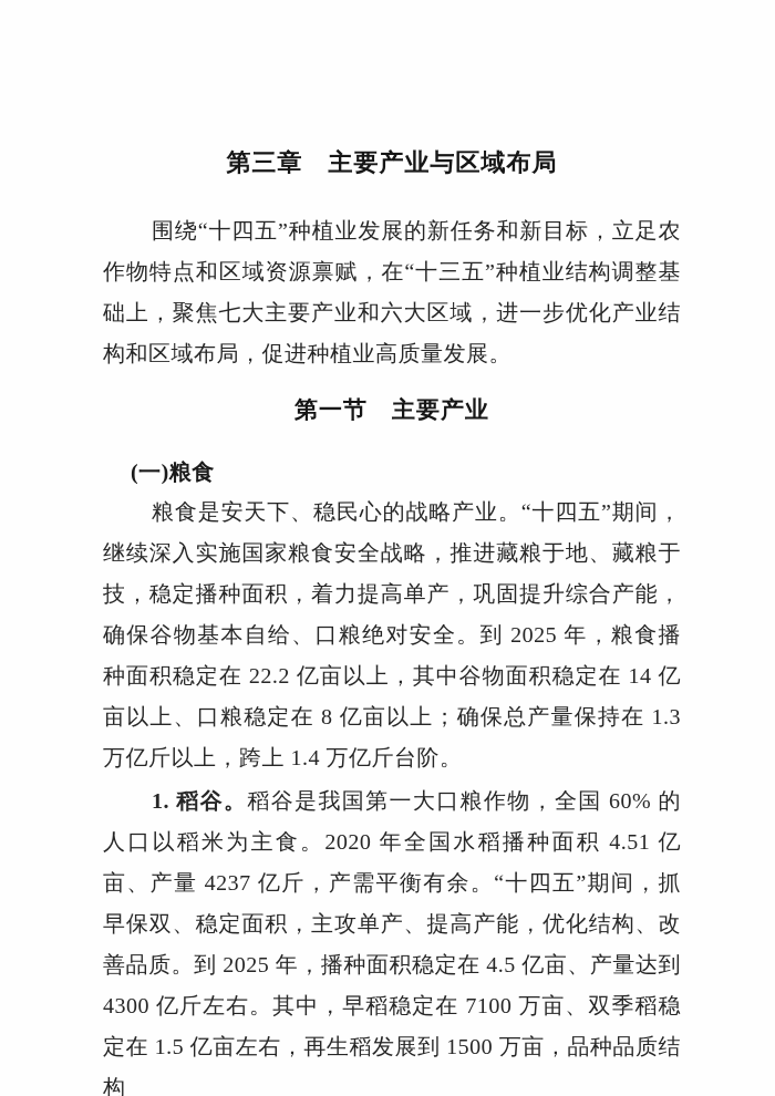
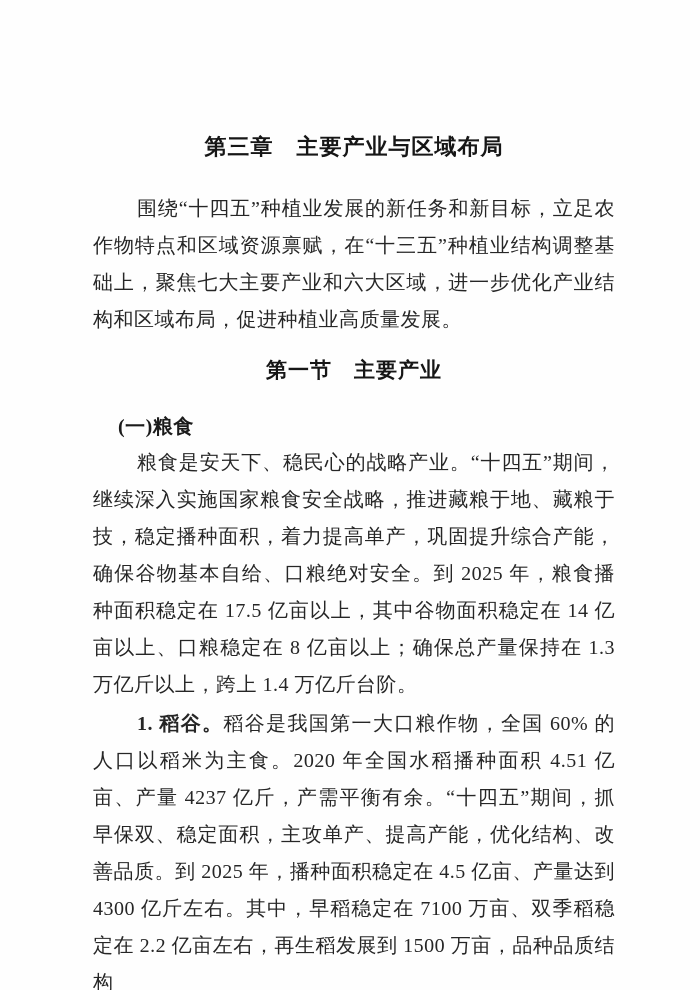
  第三章 主要产业与区域布局
  围绕“十四五”种植业发展的新任务和新目标，立足农作物特点和区域资源禀赋，在“十三五”种植业结构调整基础上，聚焦七大主要产业和六大区域，进一步优化产业结构和区域布局，促进种植业高质量发展。
  第一节 主要产业
  (一)粮食
- 粮食是安天下、稳民心的战略产业。“十四五”期间，继续深入实施国家粮食安全战略，推进藏粮于地、藏粮于技，稳定播种面积，着力提高单产，巩固提升综合产能，确保谷物基本自给、口粮绝对安全。到 2025 年，粮食播种面积稳定在 22.2 亿亩以上，其中谷物面积稳定在 14 亿亩以上、口粮稳定在 8 亿亩以上；确保总产量保持在 1.3 万亿斤以上，跨上 1.4 万亿斤台阶。
+ 粮食是安天下、稳民心的战略产业。“十四五”期间，继续深入实施国家粮食安全战略，推进藏粮于地、藏粮于技，稳定播种面积，着力提高单产，巩固提升综合产能，确保谷物基本自给、口粮绝对安全。到 2025 年，粮食播种面积稳定在 17.5 亿亩以上，其中谷物面积稳定在 14 亿亩以上、口粮稳定在 8 亿亩以上；确保总产量保持在 1.3 万亿斤以上，跨上 1.4 万亿斤台阶。
- 1. 稻谷。稻谷是我国第一大口粮作物，全国 60% 的人口以稻米为主食。2020 年全国水稻播种面积 4.51 亿亩、产量 4237 亿斤，产需平衡有余。“十四五”期间，抓早保双、稳定面积，主攻单产、提高产能，优化结构、改善品质。到 2025 年，播种面积稳定在 4.5 亿亩、产量达到 4300 亿斤左右。其中，早稻稳定在 7100 万亩、双季稻稳定在 1.5 亿亩左右，再生稻发展到 1500 万亩，品种品质结构
+ 1. 稻谷。稻谷是我国第一大口粮作物，全国 60% 的人口以稻米为主食。2020 年全国水稻播种面积 4.51 亿亩、产量 4237 亿斤，产需平衡有余。“十四五”期间，抓早保双、稳定面积，主攻单产、提高产能，优化结构、改善品质。到 2025 年，播种面积稳定在 4.5 亿亩、产量达到 4300 亿斤左右。其中，早稻稳定在 7100 万亩、双季稻稳定在 2.2 亿亩左右，再生稻发展到 1500 万亩，品种品质结构
